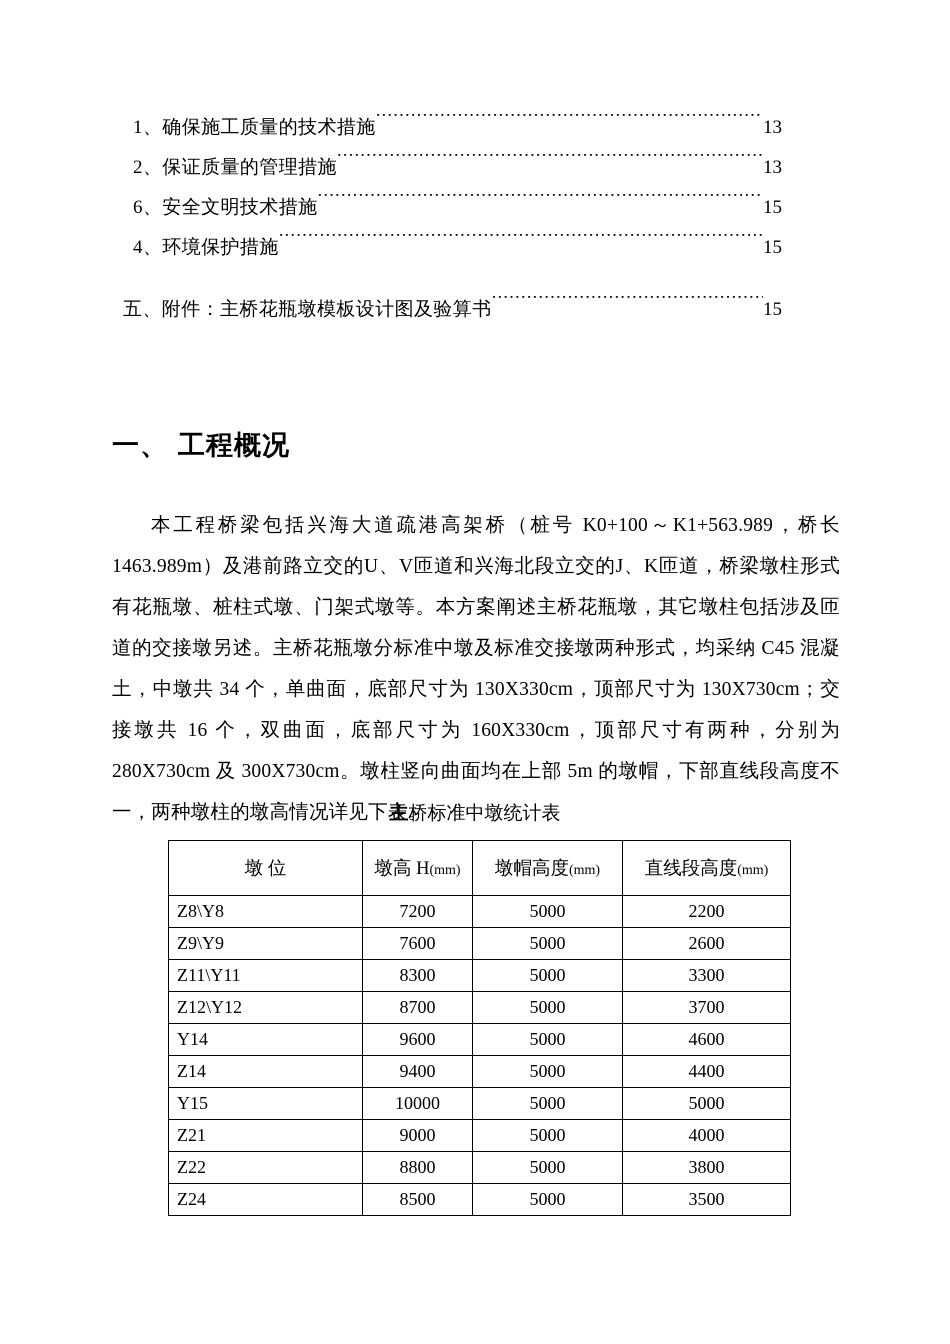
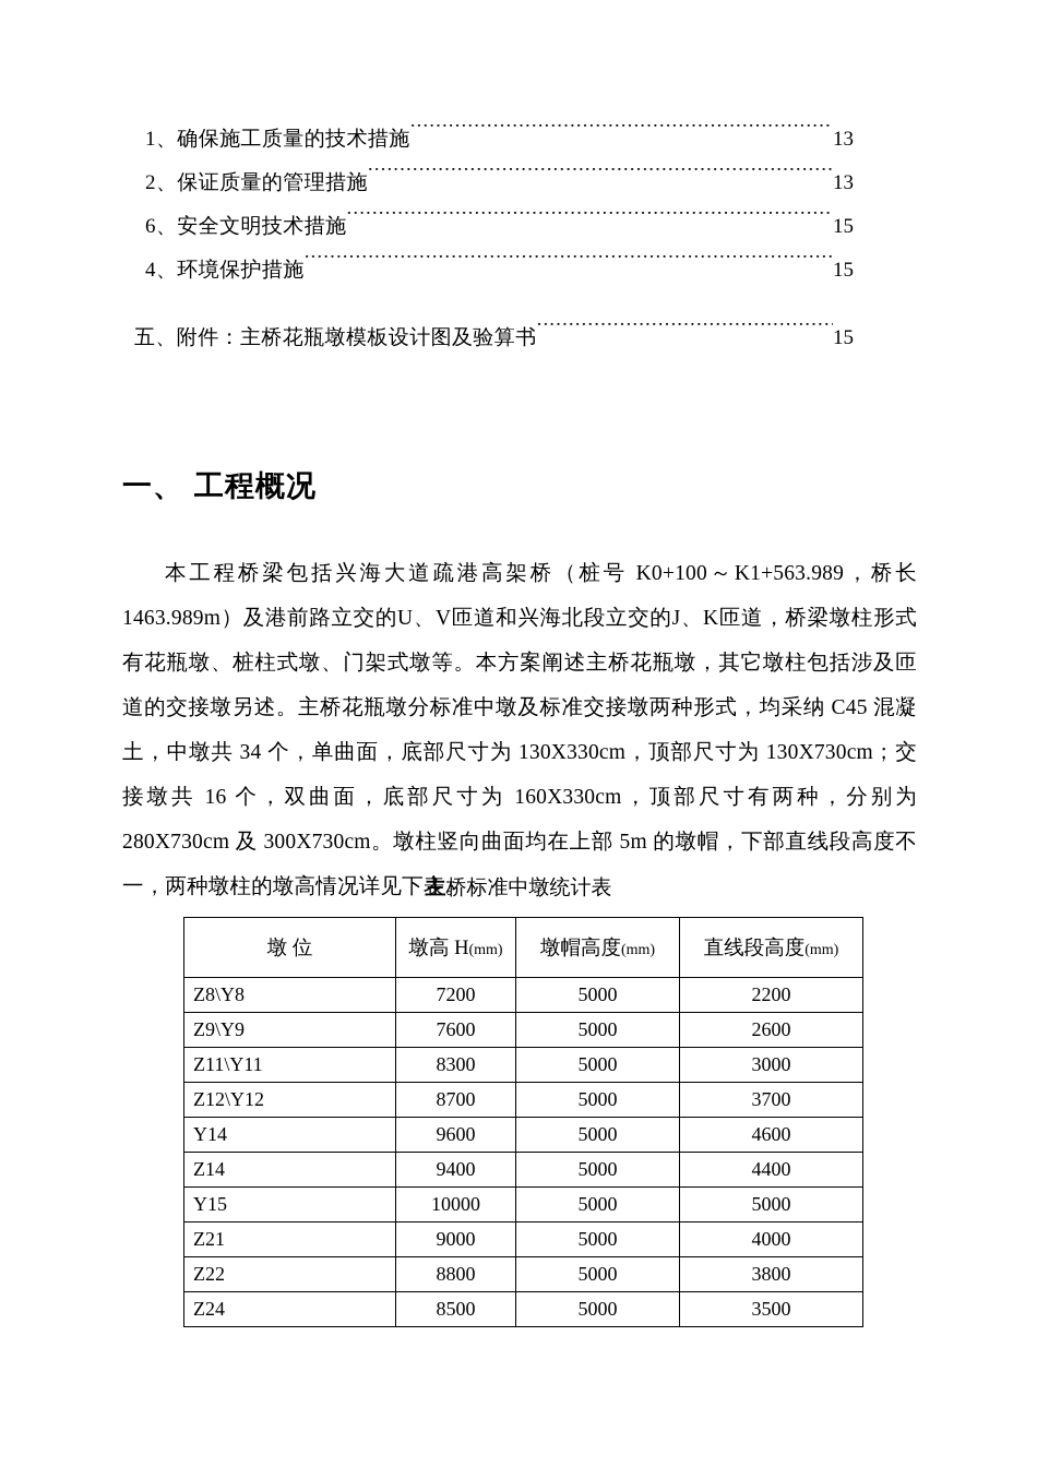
  1、确保施工质量的技术措施
  13
  2、保证质量的管理措施
  13
  6、安全文明技术措施
  15
  4、环境保护措施
  15
  五、附件：主桥花瓶墩模板设计图及验算书
  15
  一、 工程概况
  本工程桥梁包括兴海大道疏港高架桥（桩号 K0+100～K1+563.989，桥长 1463.989m）及港前路立交的U、V匝道和兴海北段立交的J、K匝道，桥梁墩柱形式有花瓶墩、桩柱式墩、门架式墩等。本方案阐述主桥花瓶墩，其它墩柱包括涉及匝道的交接墩另述。主桥花瓶墩分标准中墩及标准交接墩两种形式，均采纳 C45 混凝土，中墩共 34 个，单曲面，底部尺寸为 130X330cm，顶部尺寸为 130X730cm；交接墩共 16 个，双曲面，底部尺寸为 160X330cm，顶部尺寸有两种，分别为 280X730cm 及 300X730cm。墩柱竖向曲面均在上部 5m 的墩帽，下部直线段高度不一，两种墩柱的墩高情况详见下表。
  主桥标准中墩统计表
  墩 位	墩高 H(mm)	墩帽高度(mm)	直线段高度(mm)
  Z8\Y8	7200	5000	2200
  Z9\Y9	7600	5000	2600
- Z11\Y11	8300	5000	3300
+ Z11\Y11	8300	5000	3000
  Z12\Y12	8700	5000	3700
  Y14	9600	5000	4600
  Z14	9400	5000	4400
  Y15	10000	5000	5000
  Z21	9000	5000	4000
  Z22	8800	5000	3800
  Z24	8500	5000	3500
